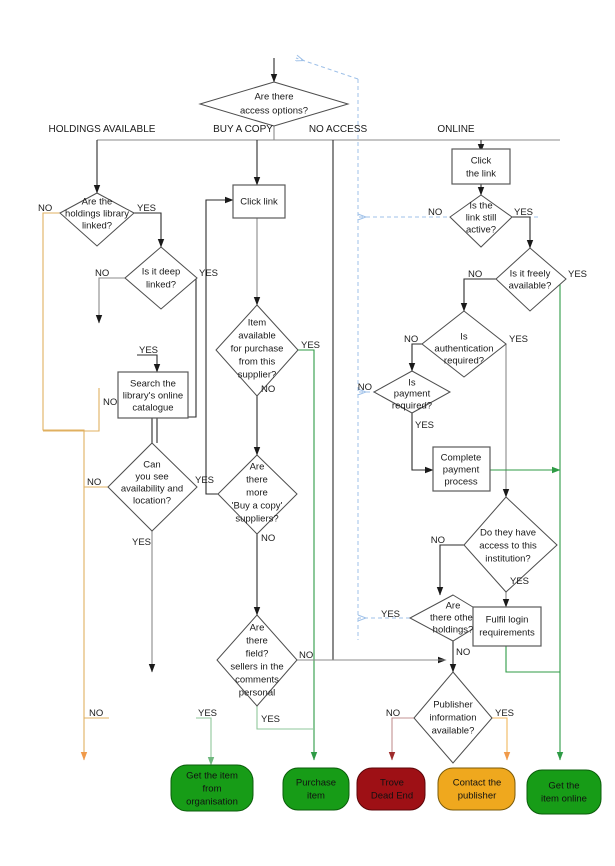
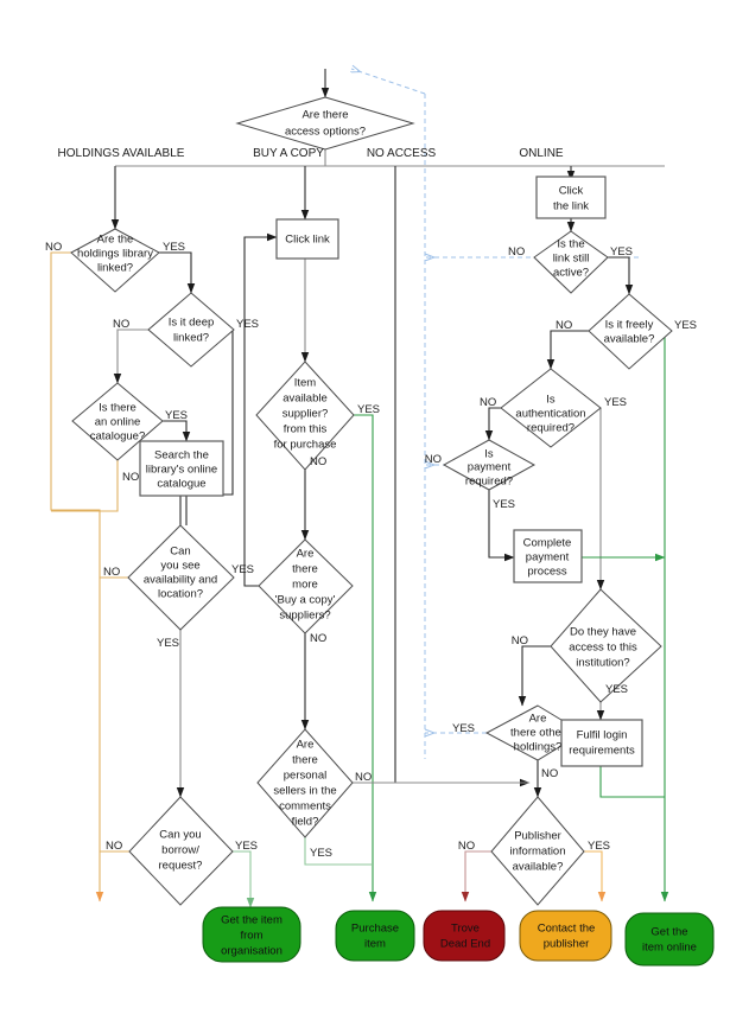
  Are there
  access options?
  HOLDINGS AVAILABLE
  BUY A COPY
  NO ACCESS
  ONLINE
  Are the
  holdings library
  linked?
  NO
  YES
  Is it deep
  linked?
  NO
  YES
+ Is there
+ an online
+ catalogue?
  YES
  NO
  Search the
  library's online
  catalogue
  Can
  you see
  availability and
  location?
  NO
  YES
+ Can you
+ borrow/
+ request?
  NO
  YES
  Click link
  Item
  available
- for purchase
+ supplier?
  from this
- supplier?
+ for purchase
  YES
  NO
  Are
  there
  more
  'Buy a copy'
  suppliers?
  YES
  NO
  Are
  there
- field?
+ personal
  sellers in the
  comments
- personal
+ field?
  NO
  YES
  Publisher
  information
  available?
  NO
  YES
  Click
  the link
  Is the
  link still
  active?
  NO
  YES
  Is it freely
  available?
  NO
  YES
  Is
  authentication
  required?
  NO
  YES
  Is
  payment
  required?
  NO
  YES
  Complete
  payment
  process
  Do they have
  access to this
  institution?
  NO
  YES
  Are
  there othe
  holdings?
  YES
  NO
  Fulfil login
  requirements
  Get the item
  from
  organisation
  Purchase
  item
  Trove
  Dead End
  Contact the
  publisher
  Get the
  item online
